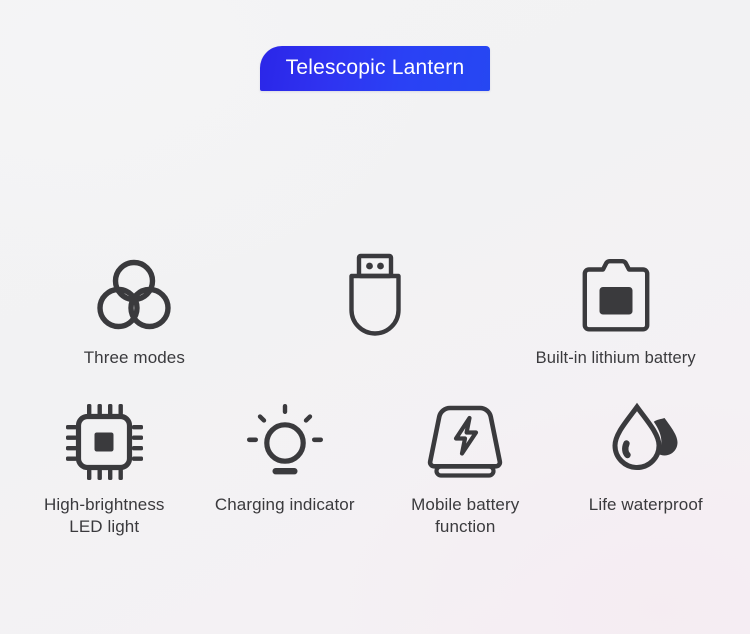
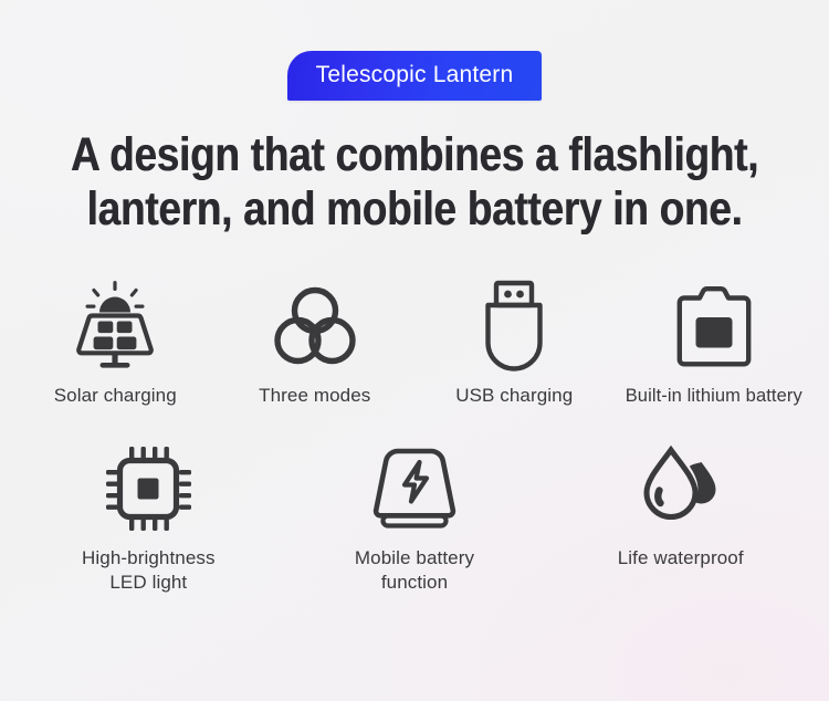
  Telescopic Lantern
+ A design that combines a flashlight,
+ lantern, and mobile battery in one.
+ Solar charging
  Three modes
+ USB charging
  Built-in lithium battery
  High-brightness
  LED light
- Charging indicator
  Mobile battery
  function
  Life waterproof
